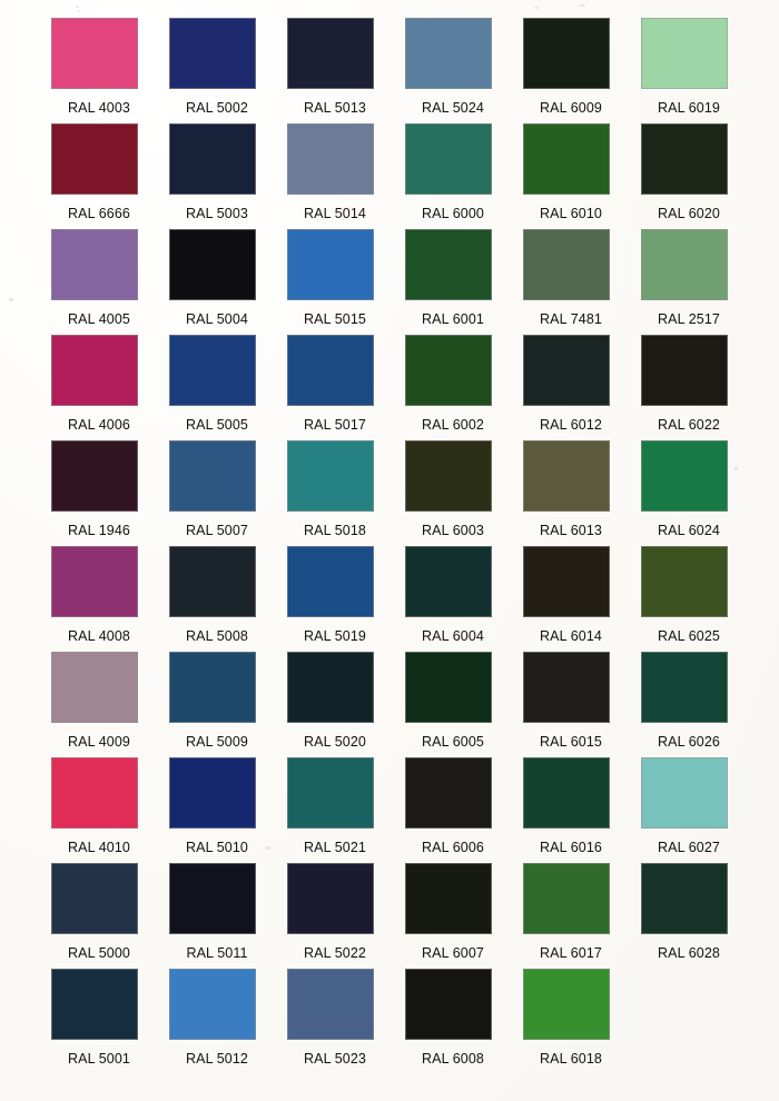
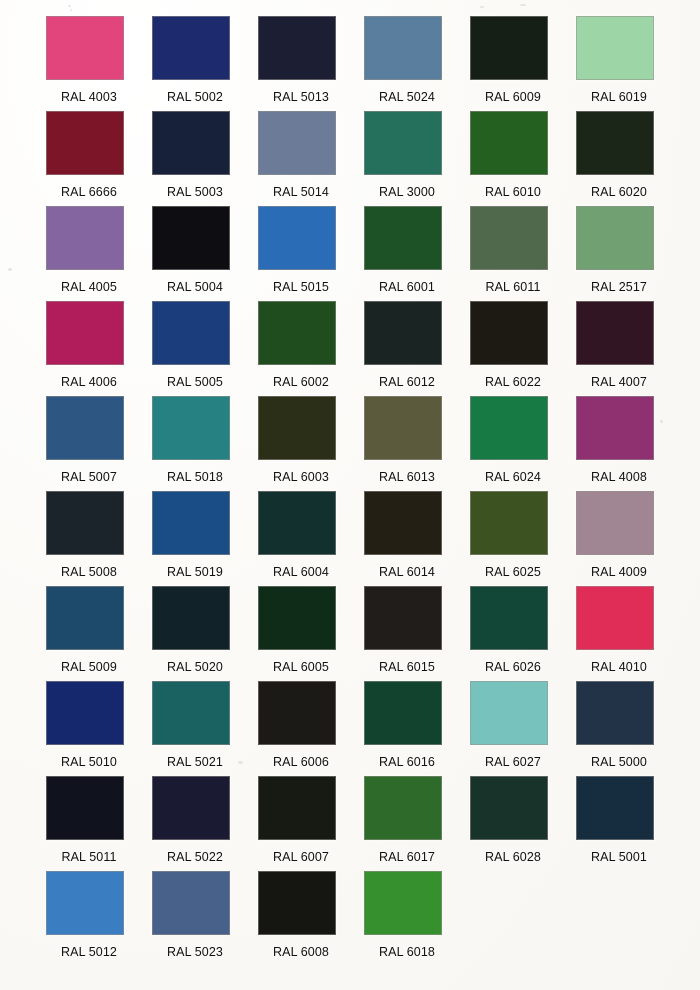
  RAL 4003
  RAL 5002
  RAL 5013
  RAL 5024
  RAL 6009
  RAL 6019
  RAL 6666
  RAL 5003
  RAL 5014
- RAL 6000
+ RAL 3000
  RAL 6010
  RAL 6020
  RAL 4005
  RAL 5004
  RAL 5015
  RAL 6001
- RAL 7481
+ RAL 6011
  RAL 2517
  RAL 4006
  RAL 5005
- RAL 5017
  RAL 6002
  RAL 6012
  RAL 6022
- RAL 1946
+ RAL 4007
  RAL 5007
  RAL 5018
  RAL 6003
  RAL 6013
  RAL 6024
  RAL 4008
  RAL 5008
  RAL 5019
  RAL 6004
  RAL 6014
  RAL 6025
  RAL 4009
  RAL 5009
  RAL 5020
  RAL 6005
  RAL 6015
  RAL 6026
  RAL 4010
  RAL 5010
  RAL 5021
  RAL 6006
  RAL 6016
  RAL 6027
  RAL 5000
  RAL 5011
  RAL 5022
  RAL 6007
  RAL 6017
  RAL 6028
  RAL 5001
  RAL 5012
  RAL 5023
  RAL 6008
  RAL 6018
